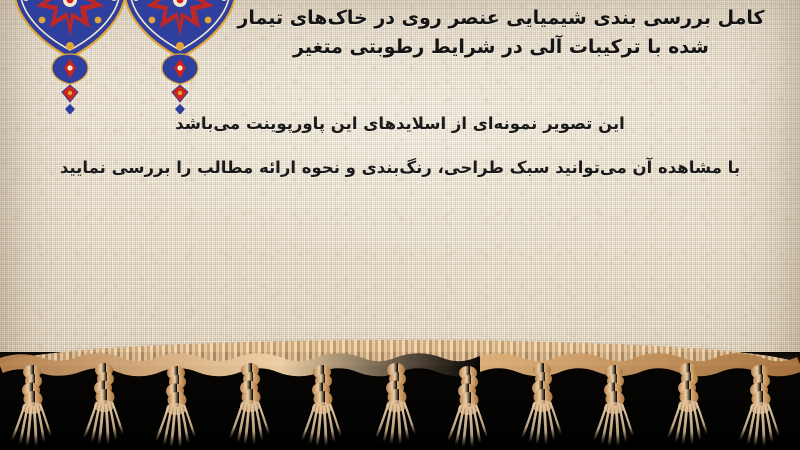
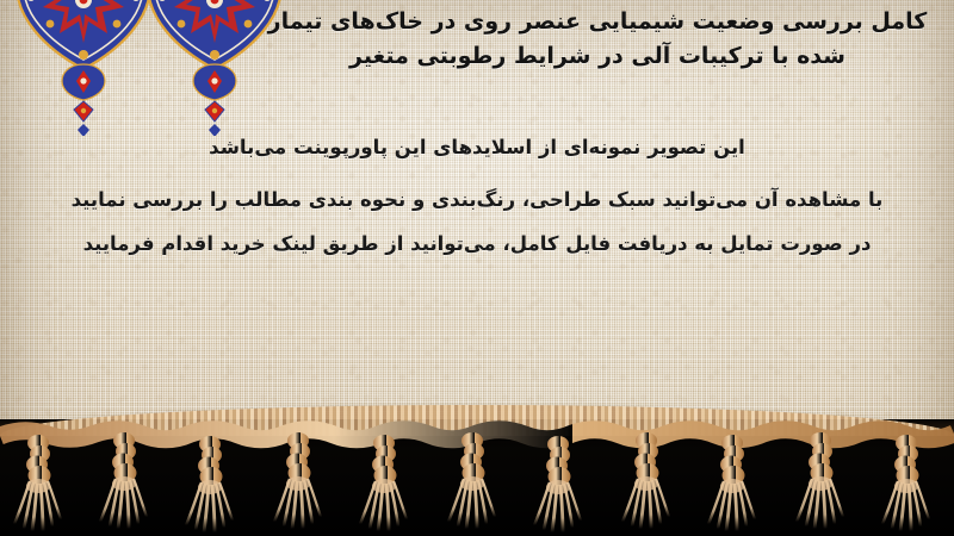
- کامل بررسی بندی شیمیایی عنصر روی در خاک‌های تیمار
+ کامل بررسی وضعیت شیمیایی عنصر روی در خاک‌های تیمار
  شده با ترکیبات آلی در شرایط رطوبتی متغیر
  این تصویر نمونه‌ای از اسلایدهای این پاورپوینت می‌باشد
- با مشاهده آن می‌توانید سبک طراحی، رنگ‌بندی و نحوه ارائه مطالب را بررسی نمایید
+ با مشاهده آن می‌توانید سبک طراحی، رنگ‌بندی و نحوه بندی مطالب را بررسی نمایید
+ در صورت تمایل به دریافت فایل کامل، می‌توانید از طریق لینک خرید اقدام فرمایید
